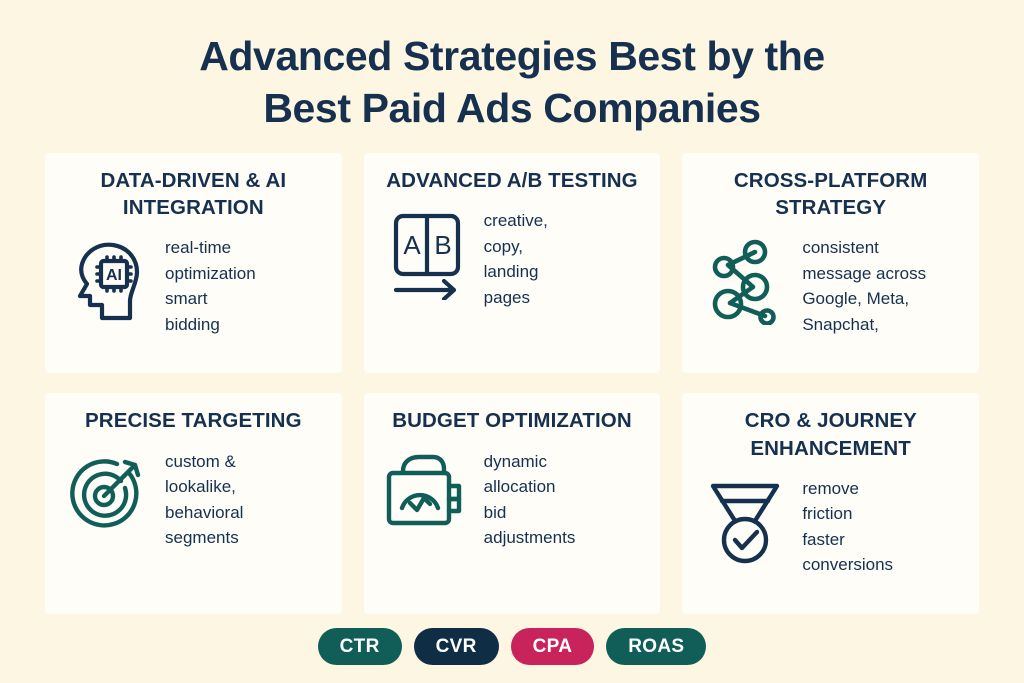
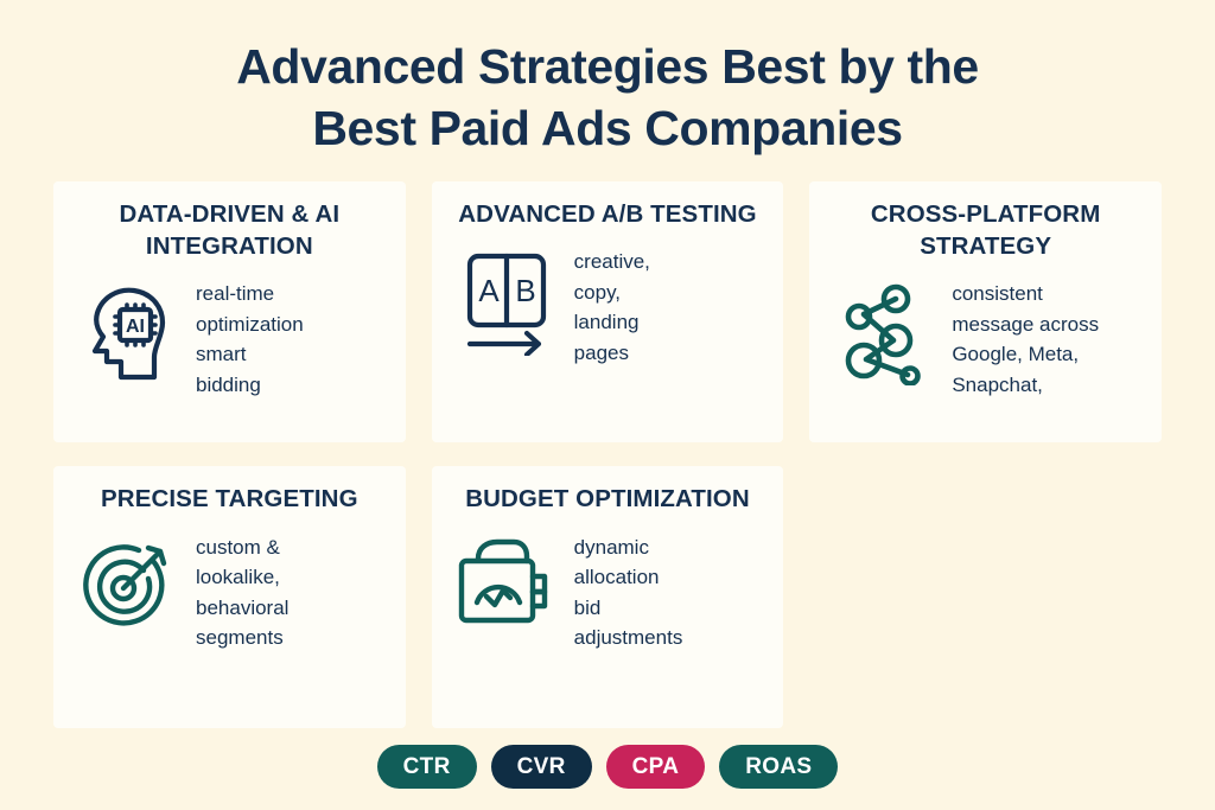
  Advanced Strategies Best by the
  Best Paid Ads Companies
  DATA-DRIVEN & AI INTEGRATION
  AI
  real-time
  optimization
  smart
  bidding
  ADVANCED A/B TESTING
  A
  B
  creative,
  copy,
  landing
  pages
  CROSS-PLATFORM STRATEGY
  consistent
  message across
  Google, Meta,
  Snapchat,
  PRECISE TARGETING
  custom &
  lookalike,
  behavioral
  segments
  BUDGET OPTIMIZATION
  dynamic
  allocation
  bid
  adjustments
- CRO & JOURNEY ENHANCEMENT
- remove
- friction
- faster
- conversions
  CTR
  CVR
  CPA
  ROAS
